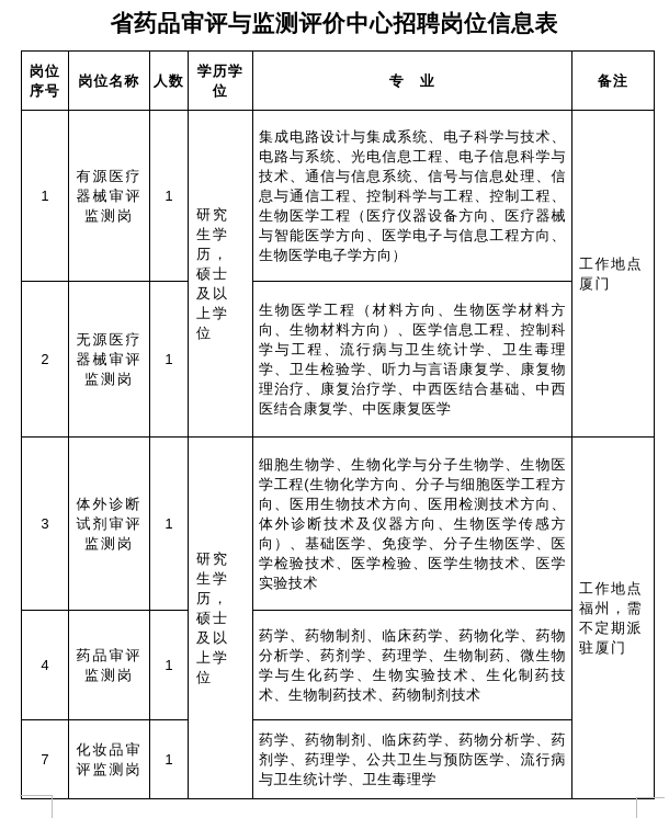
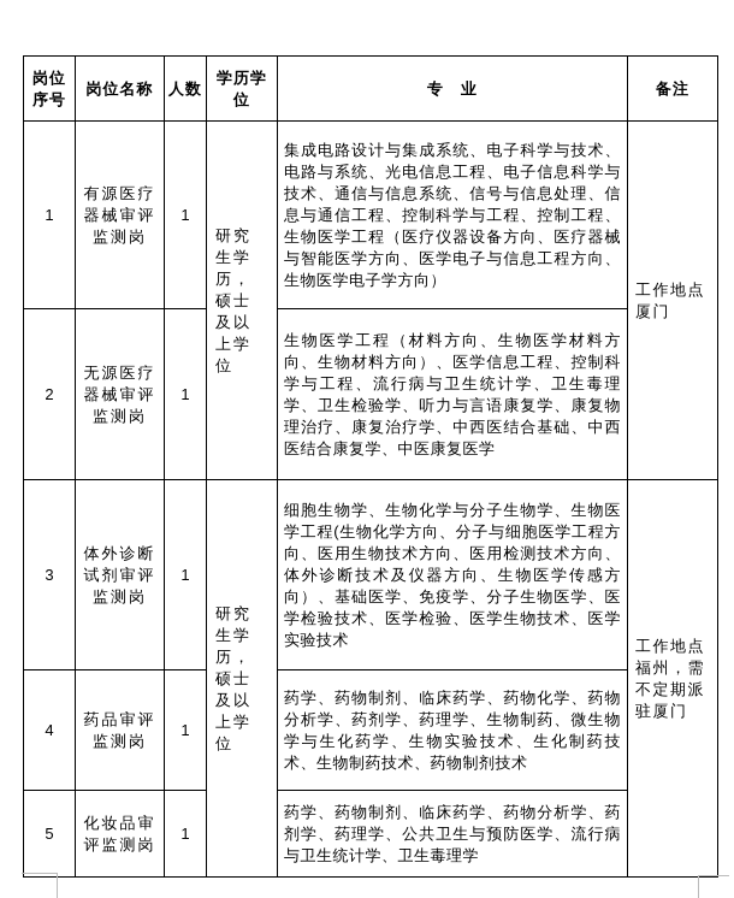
- 省药品审评与监测评价中心招聘岗位信息表
  岗位序号	岗位名称	人数	学历学位	专 业	备注
  1	有源医疗器械审评监测岗	1	研究生学历，硕士及以上学位	集成电路设计与集成系统、电子科学与技术、电路与系统、光电信息工程、电子信息科学与技术、通信与信息系统、信号与信息处理、信息与通信工程、控制科学与工程、控制工程、生物医学工程（医疗仪器设备方向、医疗器械与智能医学方向、医学电子与信息工程方向、生物医学电子学方向）	工作地点厦门
  2	无源医疗器械审评监测岗	1	生物医学工程（材料方向、生物医学材料方向、生物材料方向）、医学信息工程、控制科学与工程、流行病与卫生统计学、卫生毒理学、卫生检验学、听力与言语康复学、康复物理治疗、康复治疗学、中西医结合基础、中西医结合康复学、中医康复医学
  3	体外诊断试剂审评监测岗	1	研究生学历，硕士及以上学位	细胞生物学、生物化学与分子生物学、生物医学工程(生物化学方向、分子与细胞医学工程方向、医用生物技术方向、医用检测技术方向、体外诊断技术及仪器方向、生物医学传感方向）、基础医学、免疫学、分子生物医学、医学检验技术、医学检验、医学生物技术、医学实验技术	工作地点福州，需不定期派驻厦门
  4	药品审评监测岗	1	药学、药物制剂、临床药学、药物化学、药物分析学、药剂学、药理学、生物制药、微生物学与生化药学、生物实验技术、生化制药技术、生物制药技术、药物制剂技术
- 7	化妆品审评监测岗	1	药学、药物制剂、临床药学、药物分析学、药剂学、药理学、公共卫生与预防医学、流行病与卫生统计学、卫生毒理学
+ 5	化妆品审评监测岗	1	药学、药物制剂、临床药学、药物分析学、药剂学、药理学、公共卫生与预防医学、流行病与卫生统计学、卫生毒理学
